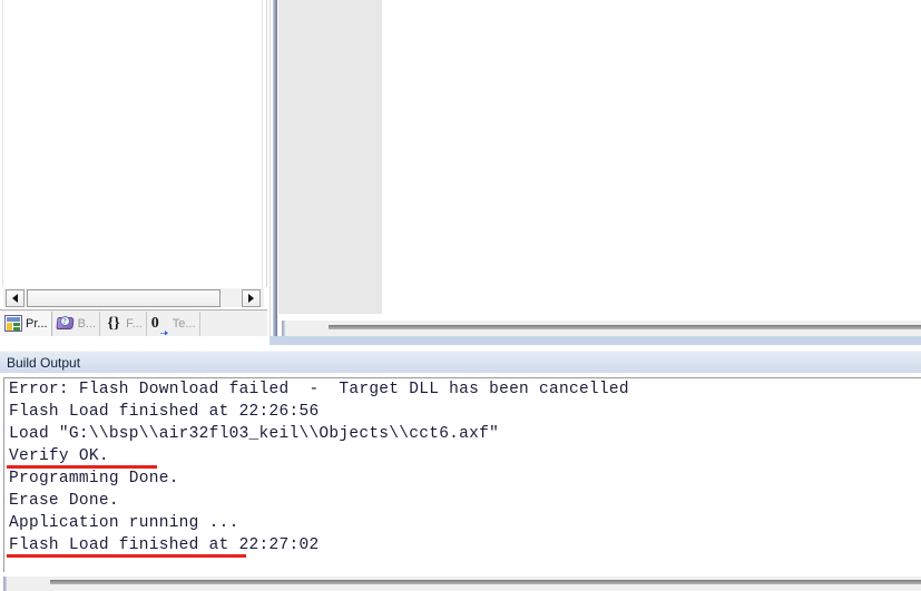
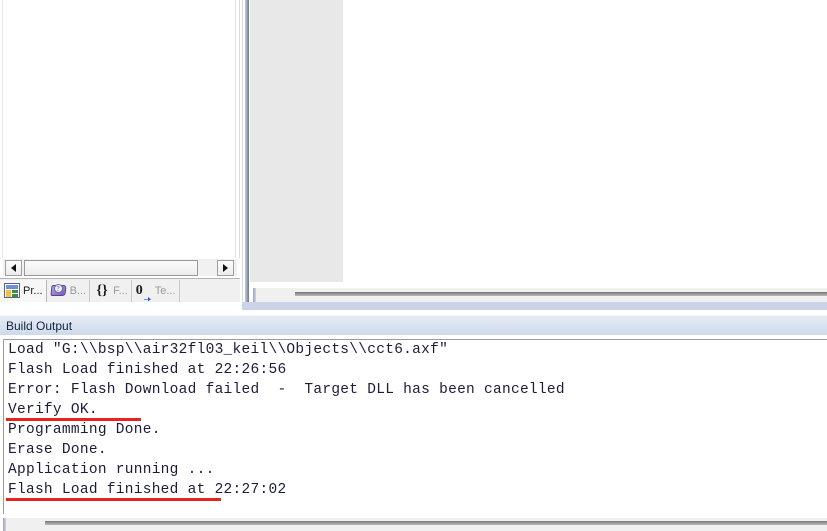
  Pr...
  ?
  B...
  {}
  F...
  0
  Te...
  Build Output
- Error: Flash Download failed - Target DLL has been cancelled
+ Load "G:\\bsp\\air32fl03_keil\\Objects\\cct6.axf"
  Flash Load finished at 22:26:56
- Load "G:\\bsp\\air32fl03_keil\\Objects\\cct6.axf"
+ Error: Flash Download failed - Target DLL has been cancelled
  Verify OK.
  Programming Done.
  Erase Done.
  Application running ...
  Flash Load finished at 22:27:02
